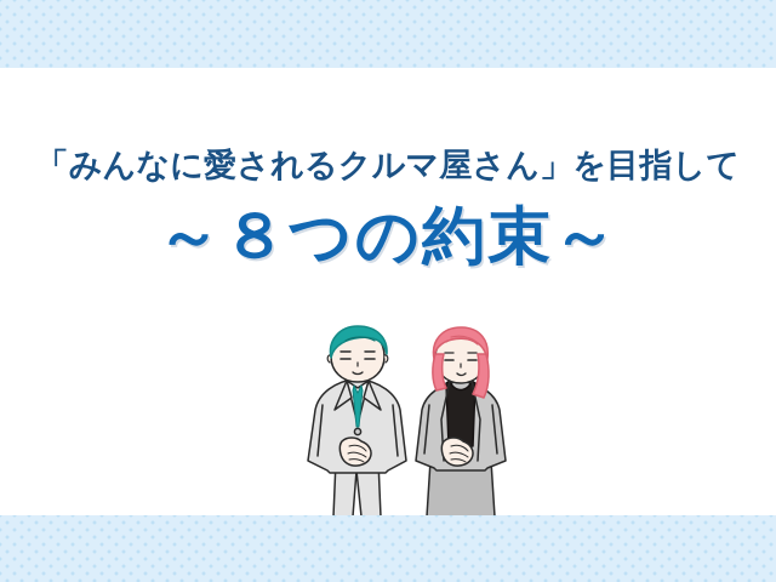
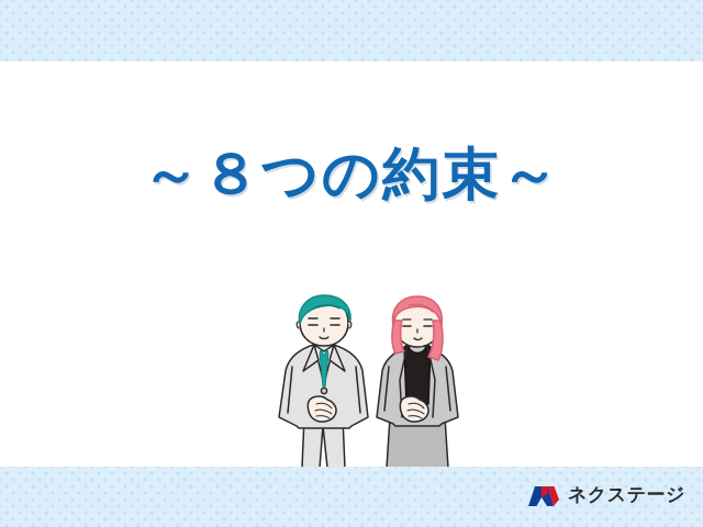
- 「みんなに愛されるクルマ屋さん」を目指して
  ～８つの約束～
+ ネクステージ
